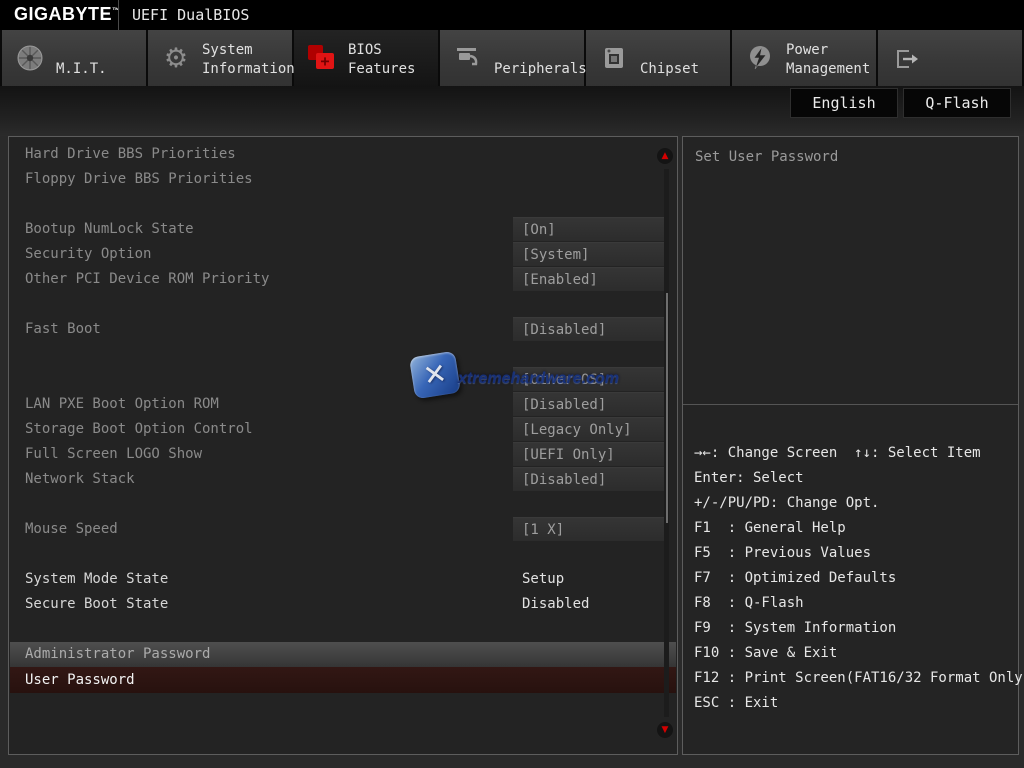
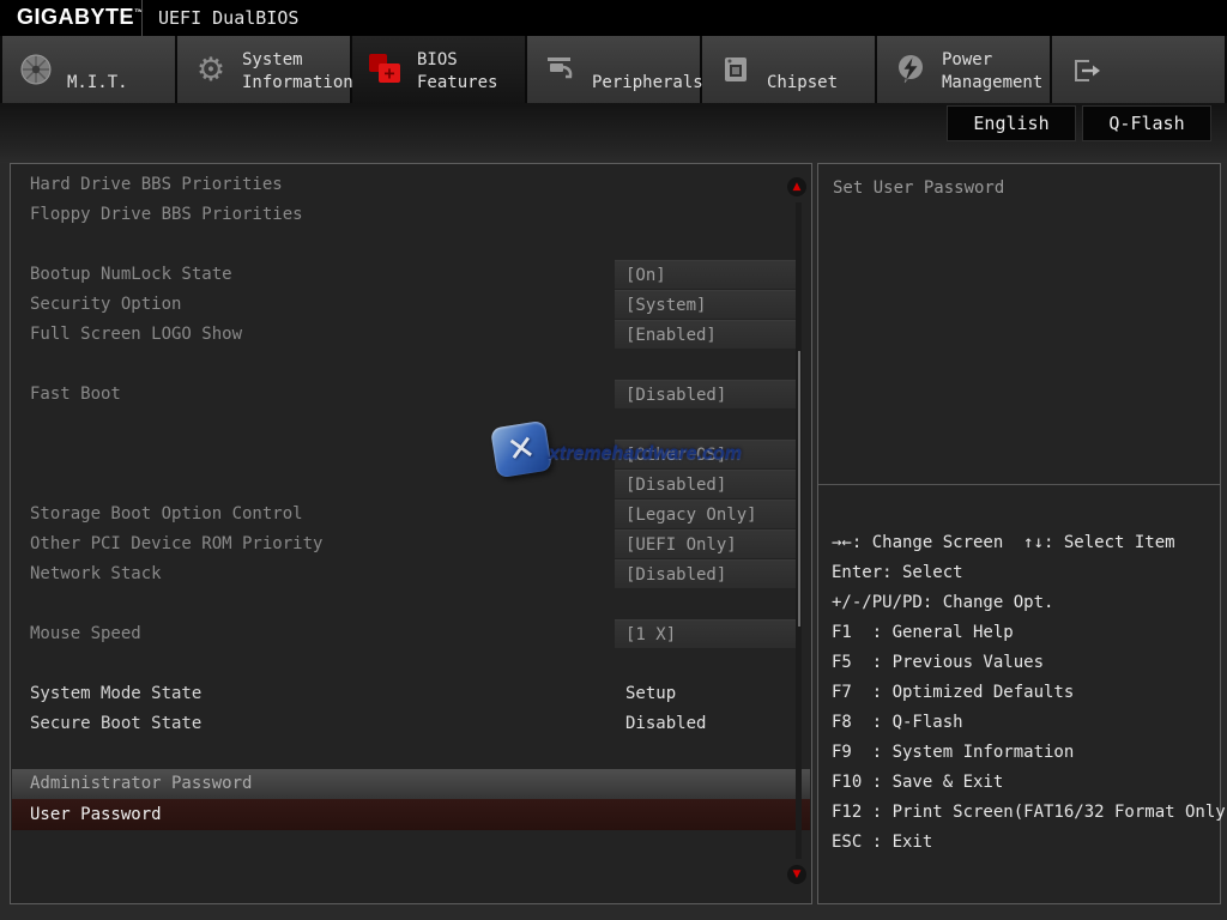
  GIGABYTE™
  UEFI DualBIOS
  M.I.T.
  ⚙
  System
  Information
  +
  BIOS
  Features
  Peripherals
  Chipset
  Power
  Management
  English
  Q-Flash
  Hard Drive BBS Priorities
  Floppy Drive BBS Priorities
  Bootup NumLock State
  [On]
  Security Option
  [System]
- Other PCI Device ROM Priority
+ Full Screen LOGO Show
  [Enabled]
  Fast Boot
  [Disabled]
  [Other OS]
- LAN PXE Boot Option ROM
  [Disabled]
  Storage Boot Option Control
  [Legacy Only]
- Full Screen LOGO Show
+ Other PCI Device ROM Priority
  [UEFI Only]
  Network Stack
  [Disabled]
  Mouse Speed
  [1 X]
  System Mode State
  Setup
  Secure Boot State
  Disabled
  Administrator Password
  User Password
  ▲
  ▼
  xtremehardware.com
  Set User Password
  →←: Change Screen ↑↓: Select Item
  Enter: Select
  +/-/PU/PD: Change Opt.
  F1 : General Help
  F5 : Previous Values
  F7 : Optimized Defaults
  F8 : Q-Flash
  F9 : System Information
  F10 : Save & Exit
  F12 : Print Screen(FAT16/32 Format Only
  ESC : Exit
